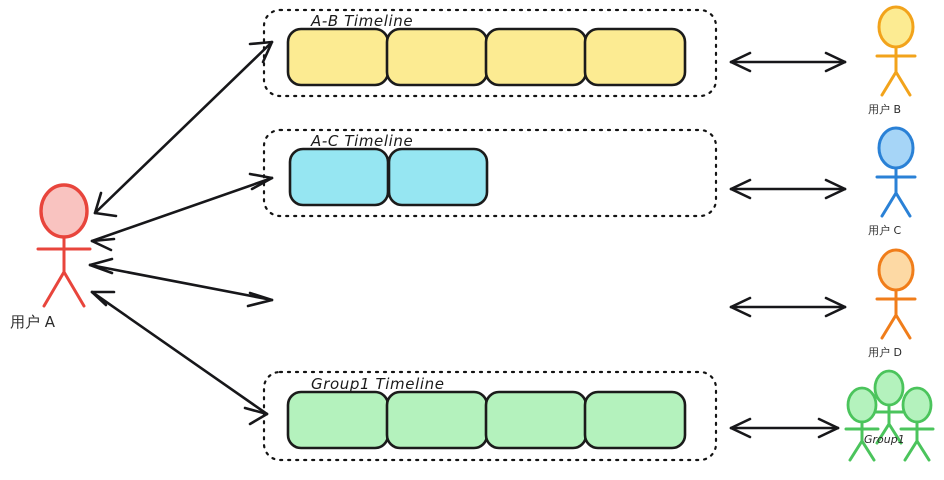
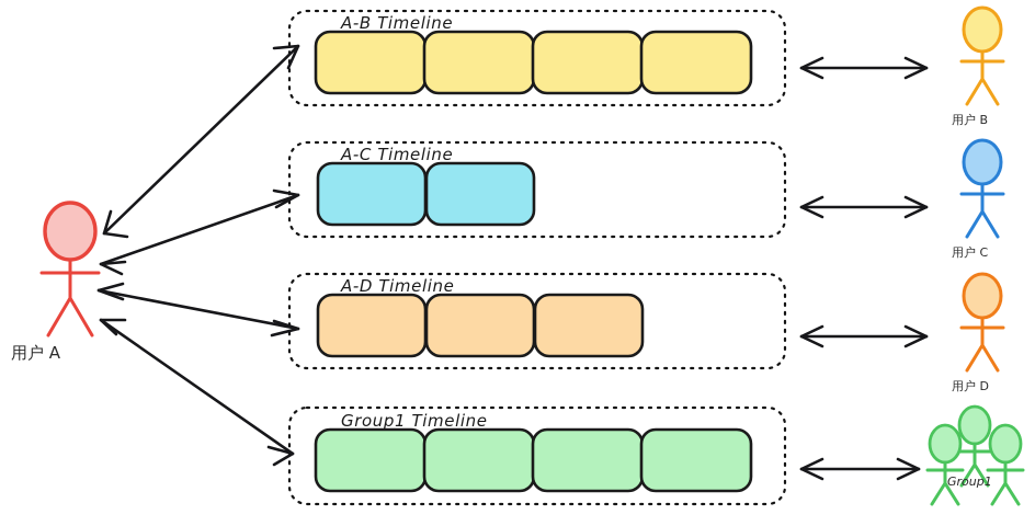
  用户 A
  A-B Timeline
  A-C Timeline
+ A-D Timeline
  Group1 Timeline
  用户 B
  用户 C
  用户 D
  Group1
